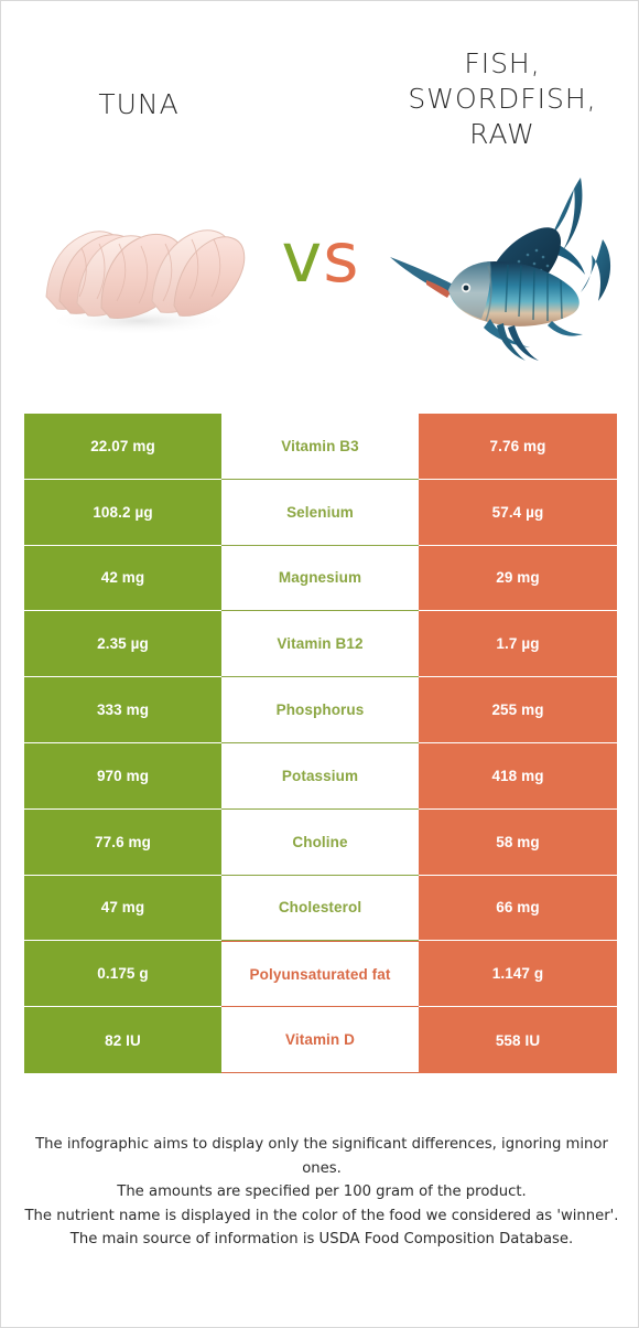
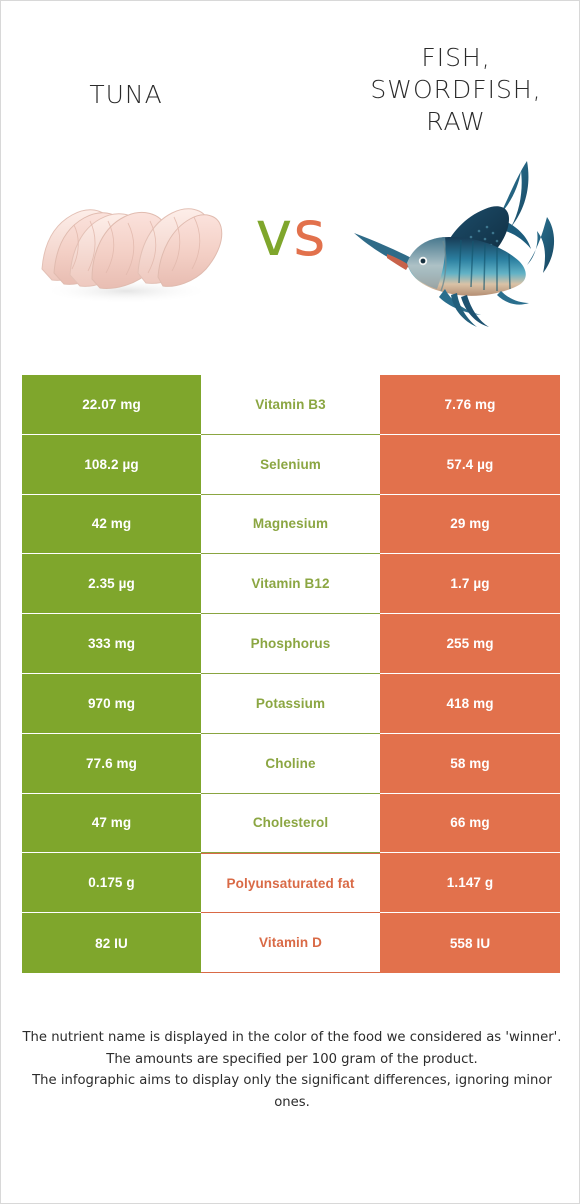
  TUNA
  FISH, SWORDFISH, RAW
  vs
  22.07 mg
  Vitamin B3
  7.76 mg
  108.2 µg
  Selenium
  57.4 µg
  42 mg
  Magnesium
  29 mg
  2.35 µg
  Vitamin B12
  1.7 µg
  333 mg
  Phosphorus
  255 mg
  970 mg
  Potassium
  418 mg
  77.6 mg
  Choline
  58 mg
  47 mg
  Cholesterol
  66 mg
  0.175 g
  Polyunsaturated fat
  1.147 g
  82 IU
  Vitamin D
  558 IU
- The infographic aims to display only the significant differences, ignoring minor ones.
+ The nutrient name is displayed in the color of the food we considered as 'winner'.
  The amounts are specified per 100 gram of the product.
- The nutrient name is displayed in the color of the food we considered as 'winner'.
+ The infographic aims to display only the significant differences, ignoring minor ones.
- The main source of information is USDA Food Composition Database.
